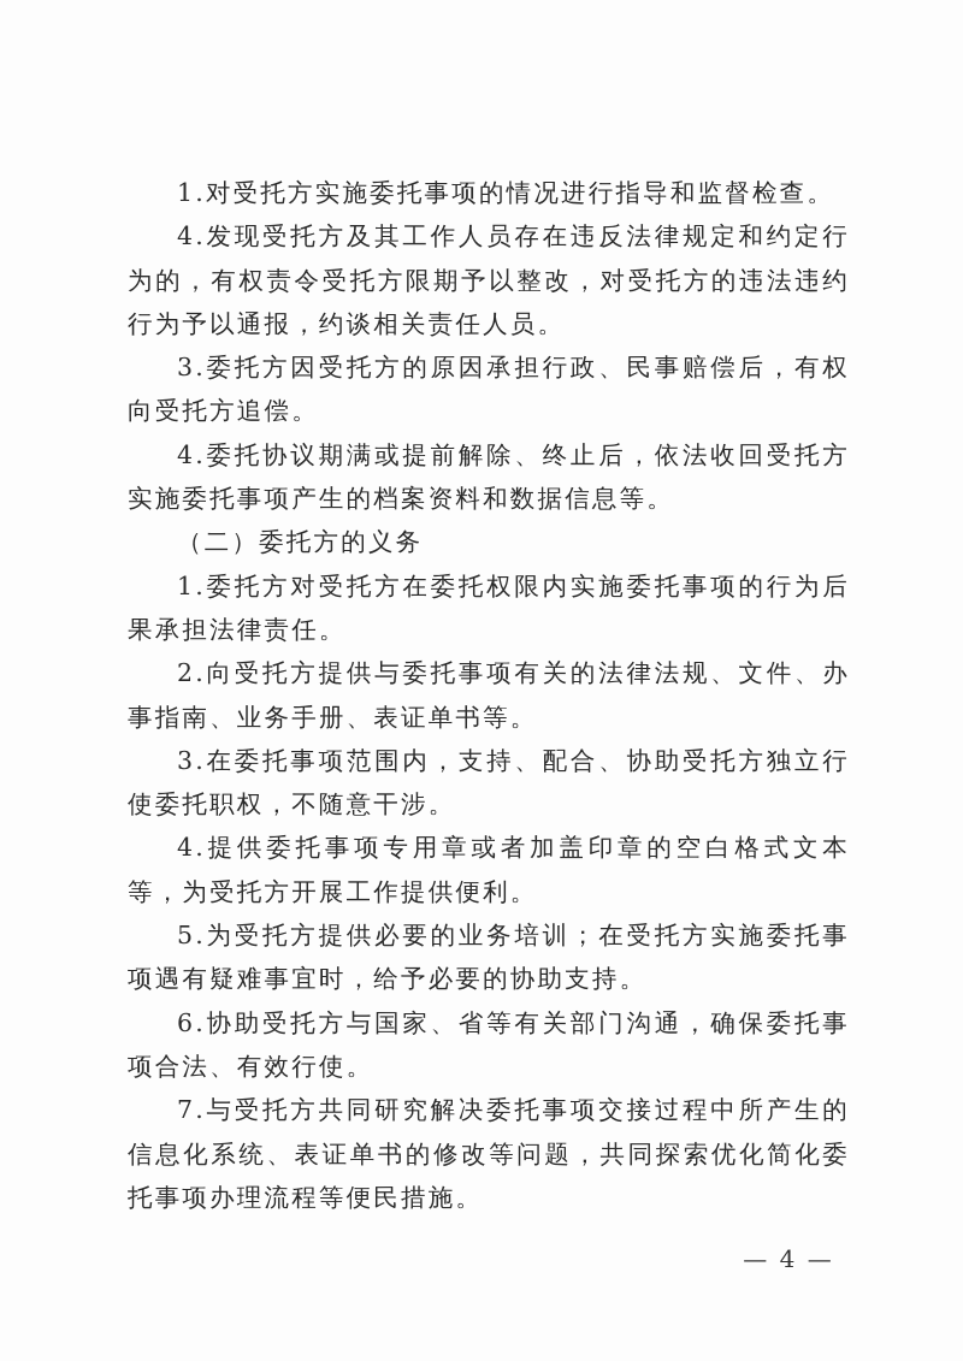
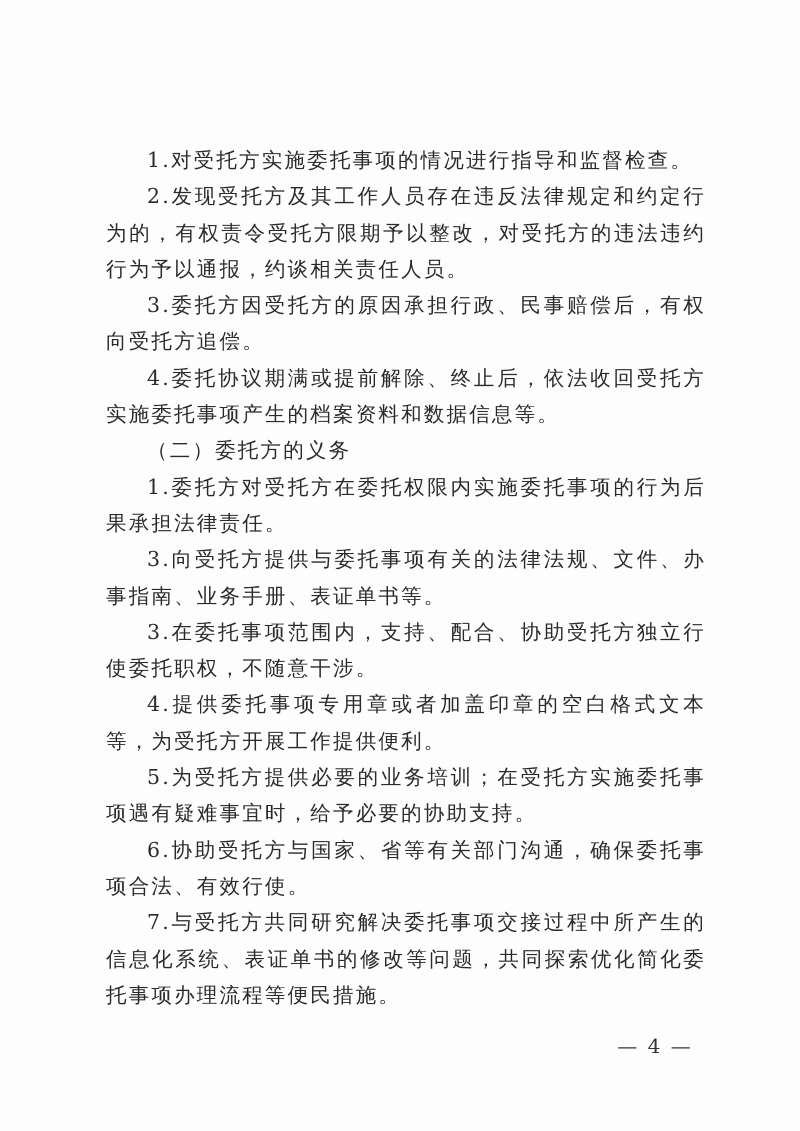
  1.对受托方实施委托事项的情况进行指导和监督检查。
- 4.发现受托方及其工作人员存在违反法律规定和约定行为的，有权责令受托方限期予以整改，对受托方的违法违约行为予以通报，约谈相关责任人员。
+ 2.发现受托方及其工作人员存在违反法律规定和约定行为的，有权责令受托方限期予以整改，对受托方的违法违约行为予以通报，约谈相关责任人员。
  3.委托方因受托方的原因承担行政、民事赔偿后，有权向受托方追偿。
  4.委托协议期满或提前解除、终止后，依法收回受托方实施委托事项产生的档案资料和数据信息等。
  （二）委托方的义务
  1.委托方对受托方在委托权限内实施委托事项的行为后果承担法律责任。
- 2.向受托方提供与委托事项有关的法律法规、文件、办事指南、业务手册、表证单书等。
+ 3.向受托方提供与委托事项有关的法律法规、文件、办事指南、业务手册、表证单书等。
  3.在委托事项范围内，支持、配合、协助受托方独立行使委托职权，不随意干涉。
  4.提供委托事项专用章或者加盖印章的空白格式文本等，为受托方开展工作提供便利。
  5.为受托方提供必要的业务培训；在受托方实施委托事项遇有疑难事宜时，给予必要的协助支持。
  6.协助受托方与国家、省等有关部门沟通，确保委托事项合法、有效行使。
  7.与受托方共同研究解决委托事项交接过程中所产生的信息化系统、表证单书的修改等问题，共同探索优化简化委托事项办理流程等便民措施。
  — 4 —
